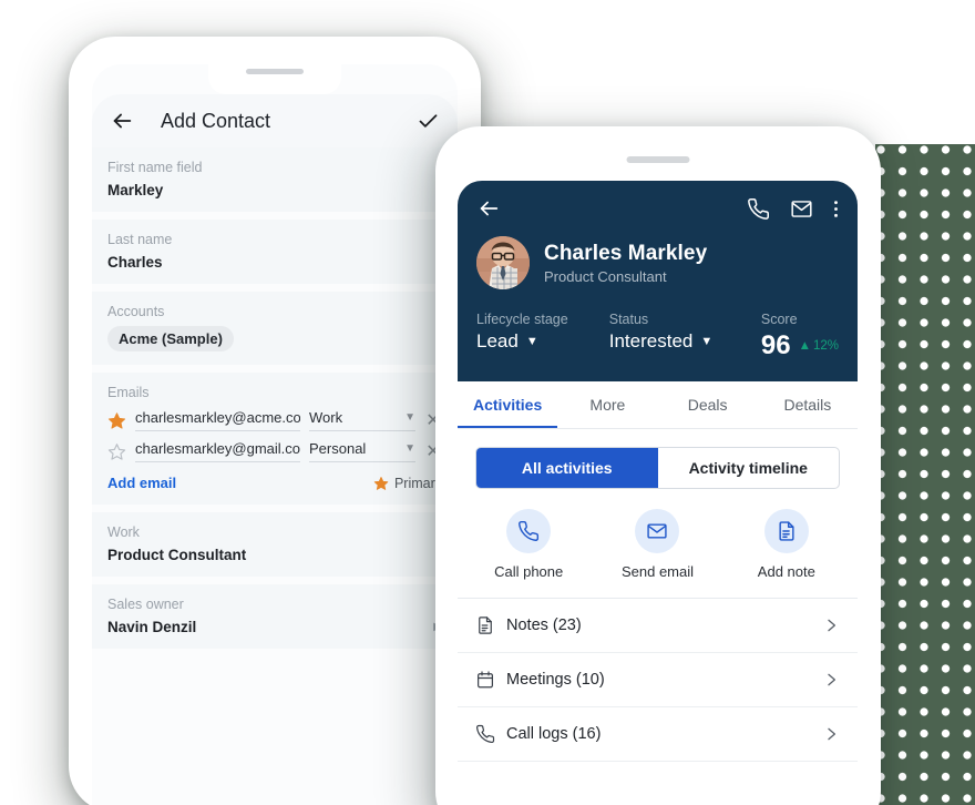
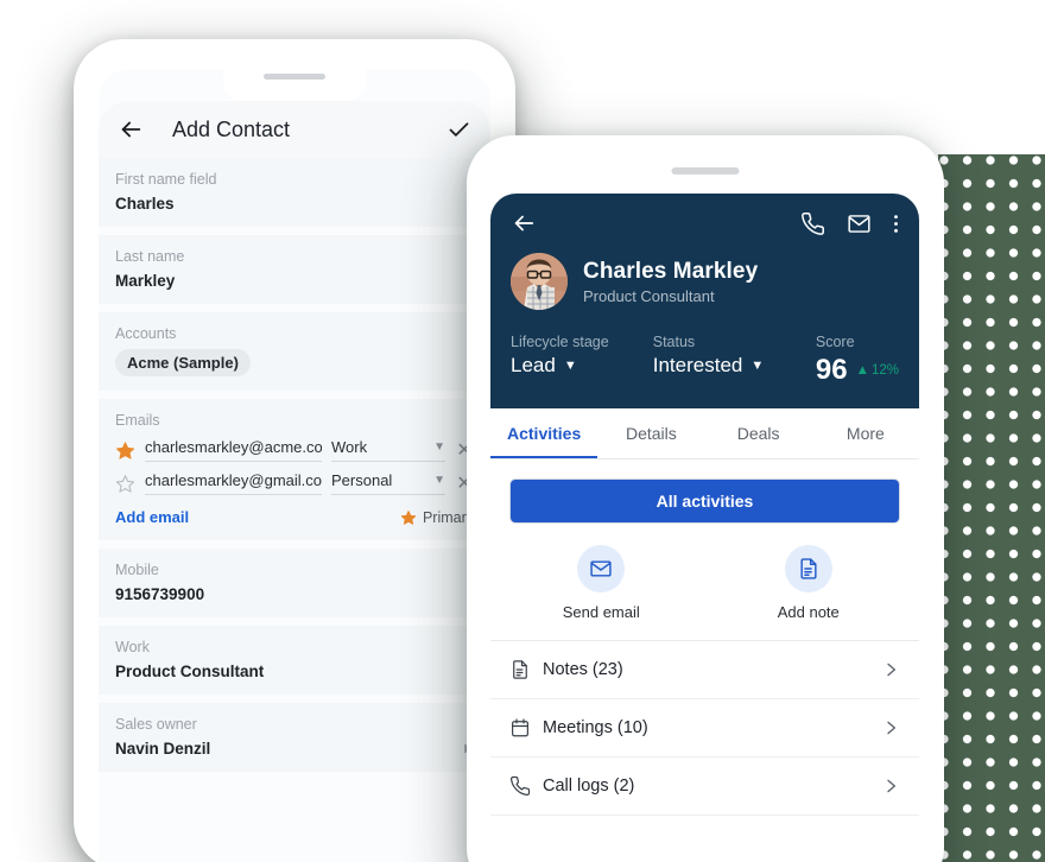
  Add Contact
  First name field
- Markley
+ Charles
  Last name
- Charles
+ Markley
  Accounts
  Acme (Sample)
  Emails
  charlesmarkley@acme.co
  Work
  ▼
  ✕
  charlesmarkley@gmail.co
  Personal
  ▼
  ✕
  Add email
  Primar
+ Mobile
+ 9156739900
  Work
  Product Consultant
  Sales owner
  Navin Denzil
  Charles Markley
  Product Consultant
  Lifecycle stage
  Lead
  ▼
  Status
  Interested
  ▼
  Score
  96
  ▲
  12%
  Activities
- More
+ Details
  Deals
- Details
+ More
  All activities
- Activity timeline
- Call phone
  Send email
  Add note
  Notes (23)
  Meetings (10)
- Call logs (16)
+ Call logs (2)
